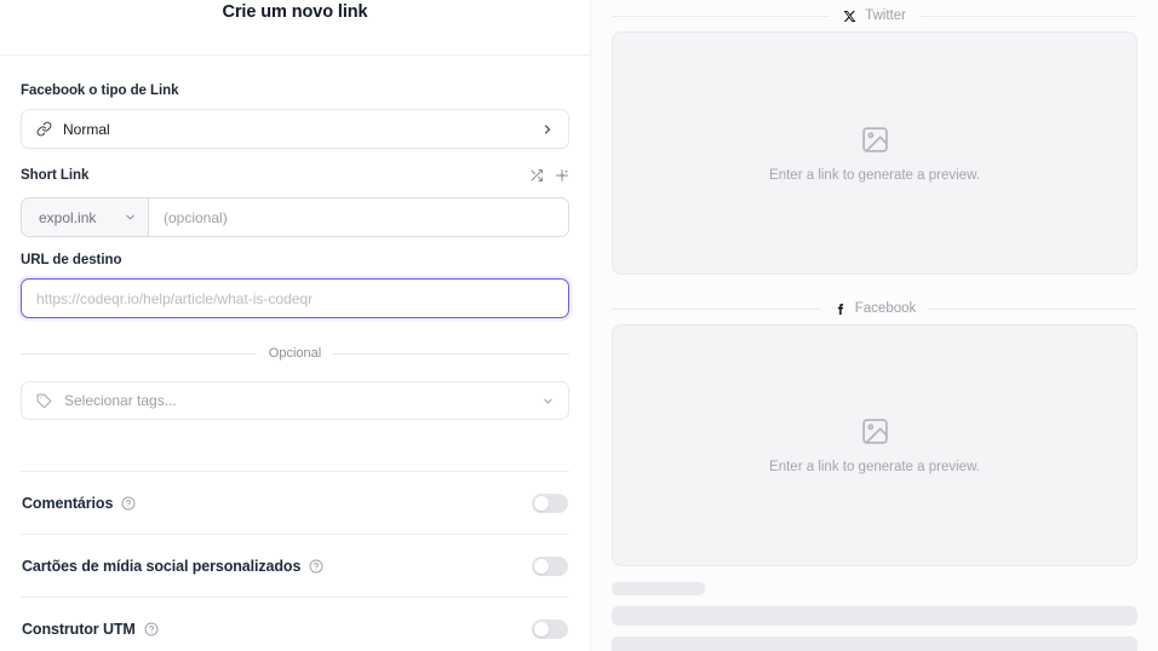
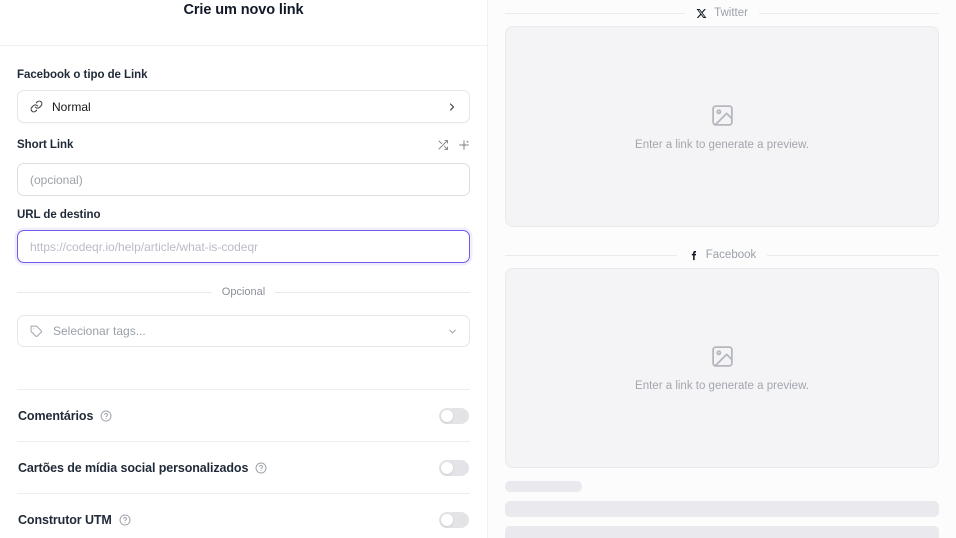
  Crie um novo link
  Facebook o tipo de Link
  Normal
  Short Link
- expol.ink
  (opcional)
  URL de destino
  https://codeqr.io/help/article/what-is-codeqr
  Opcional
  Selecionar tags...
  Comentários
  Cartões de mídia social personalizados
  Construtor UTM
  Twitter
  Enter a link to generate a preview.
  Facebook
  Enter a link to generate a preview.
